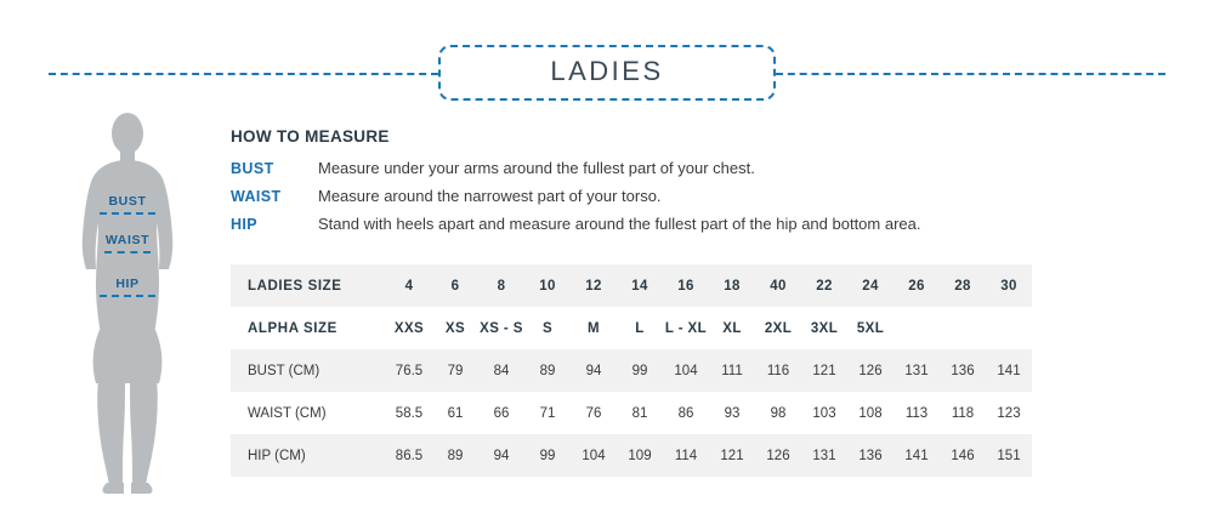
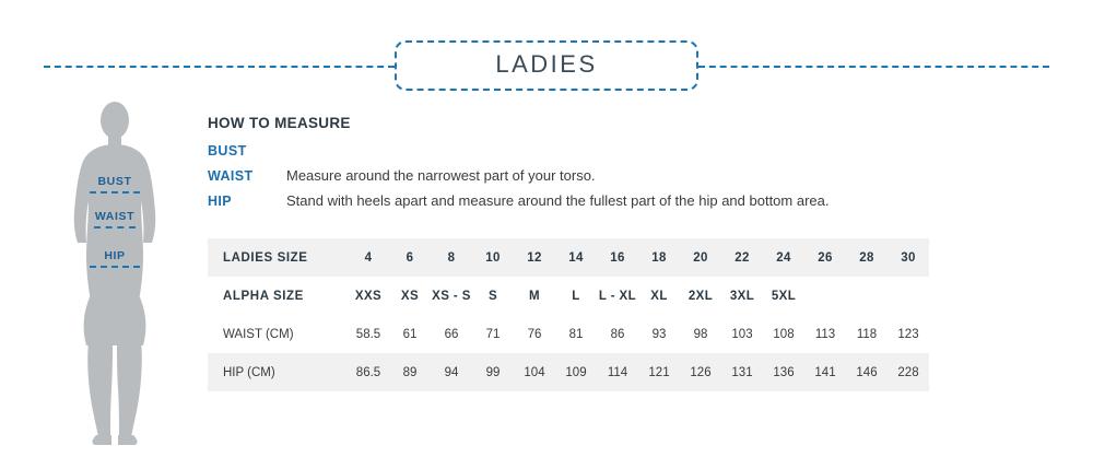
  LADIES
  BUST
  WAIST
  HIP
  HOW TO MEASURE
  BUST
- Measure under your arms around the fullest part of your chest.
  WAIST
  Measure around the narrowest part of your torso.
  HIP
  Stand with heels apart and measure around the fullest part of the hip and bottom area.
- LADIES SIZE	4	6	8	10	12	14	16	18	40	22	24	26	28	30
+ LADIES SIZE	4	6	8	10	12	14	16	18	20	22	24	26	28	30
  ALPHA SIZE	XXS	XS	XS - S	S	M	L	L - XL	XL	2XL	3XL	5XL
- BUST (CM)	76.5	79	84	89	94	99	104	111	116	121	126	131	136	141
  WAIST (CM)	58.5	61	66	71	76	81	86	93	98	103	108	113	118	123
- HIP (CM)	86.5	89	94	99	104	109	114	121	126	131	136	141	146	151
+ HIP (CM)	86.5	89	94	99	104	109	114	121	126	131	136	141	146	228
